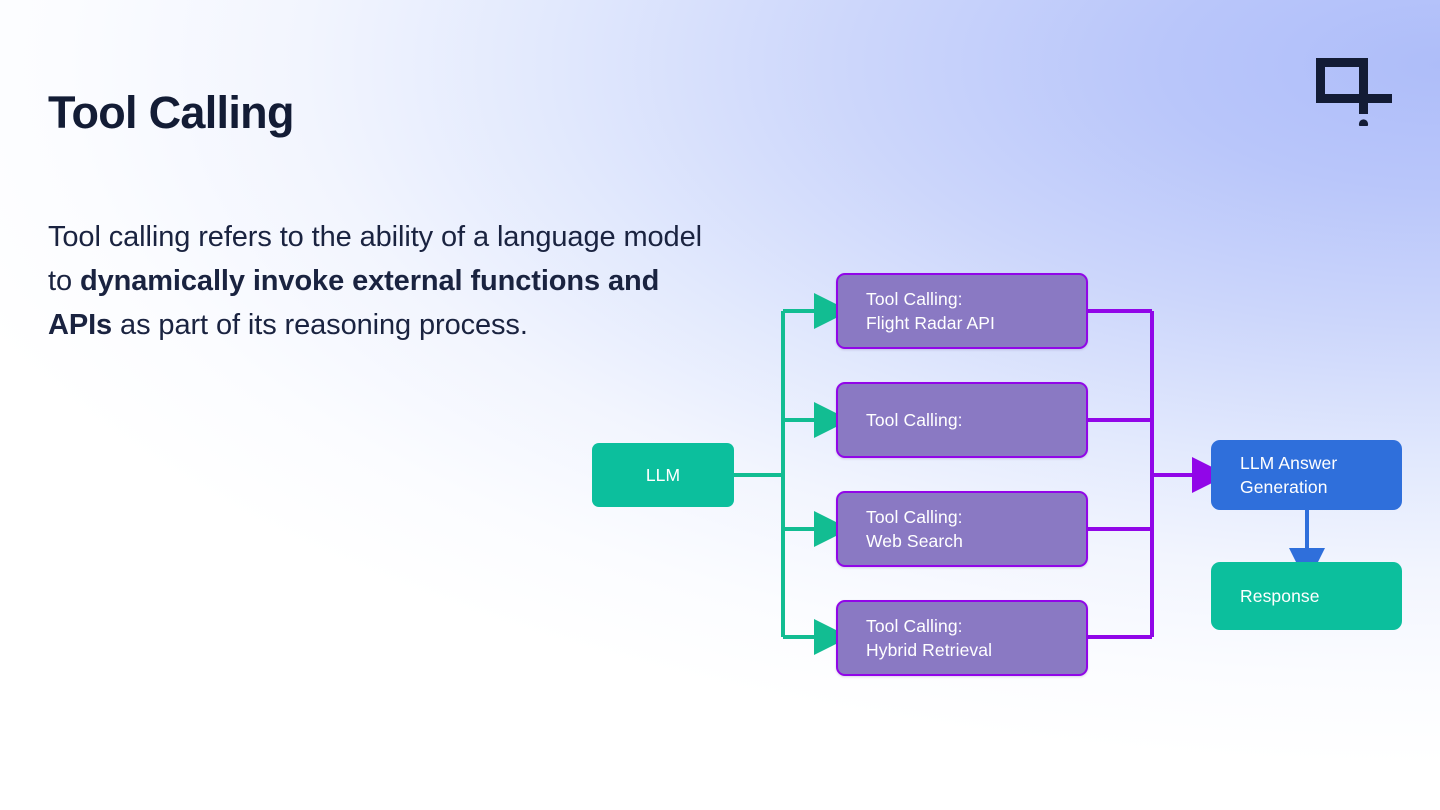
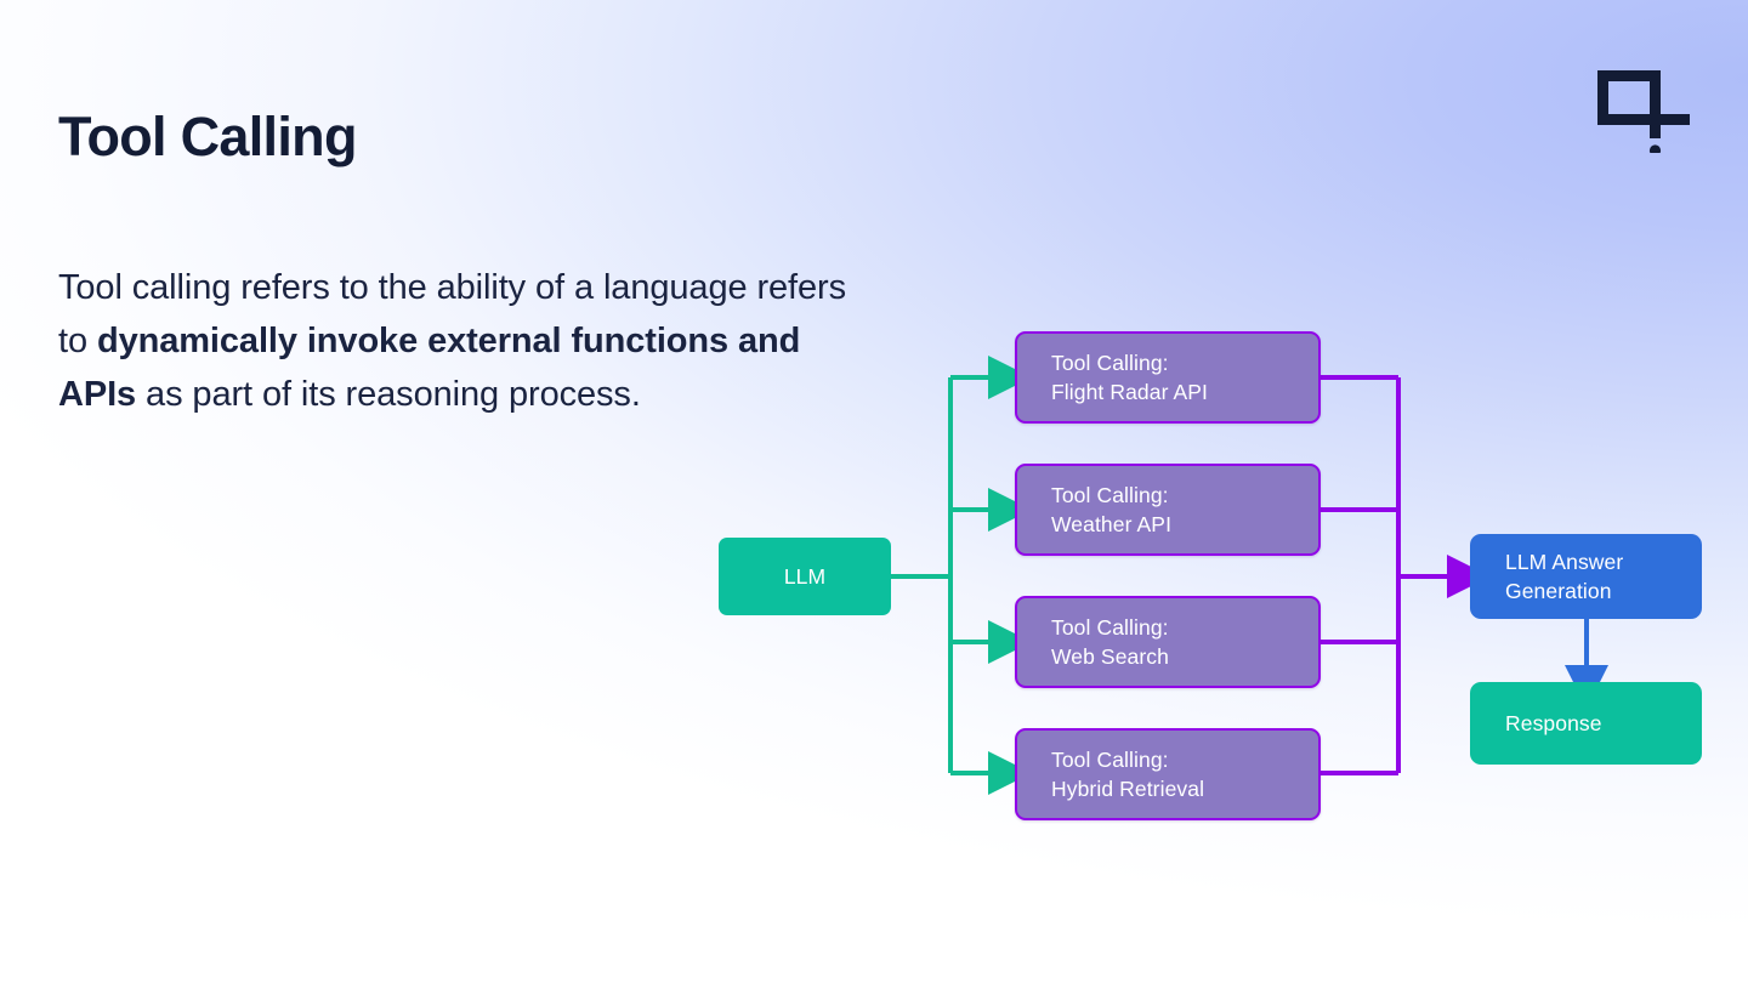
  Tool Calling
- Tool calling refers to the ability of a language model to dynamically invoke external functions and APIs as part of its reasoning process.
+ Tool calling refers to the ability of a language refers to dynamically invoke external functions and APIs as part of its reasoning process.
  LLM
  Tool Calling:
  Flight Radar API
  Tool Calling:
+ Weather API
  Tool Calling:
  Web Search
  Tool Calling:
  Hybrid Retrieval
  LLM Answer
  Generation
  Response
